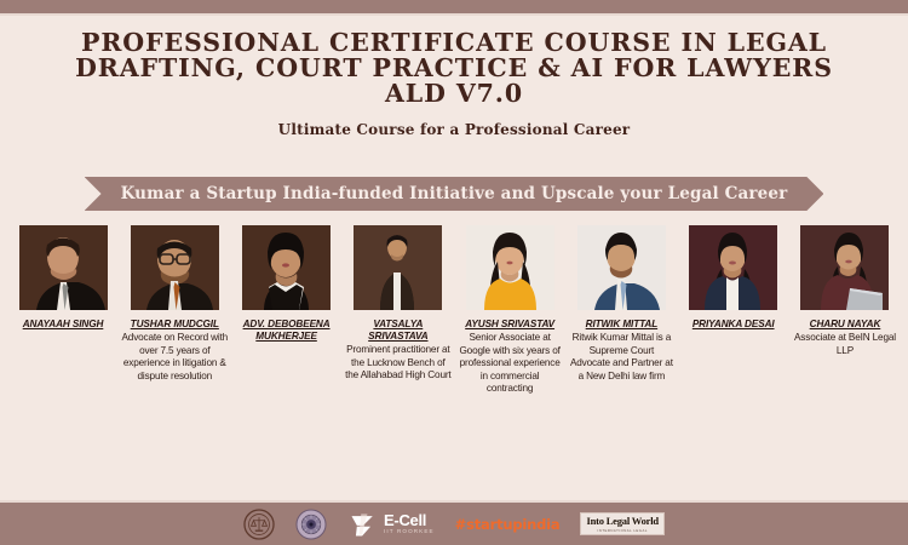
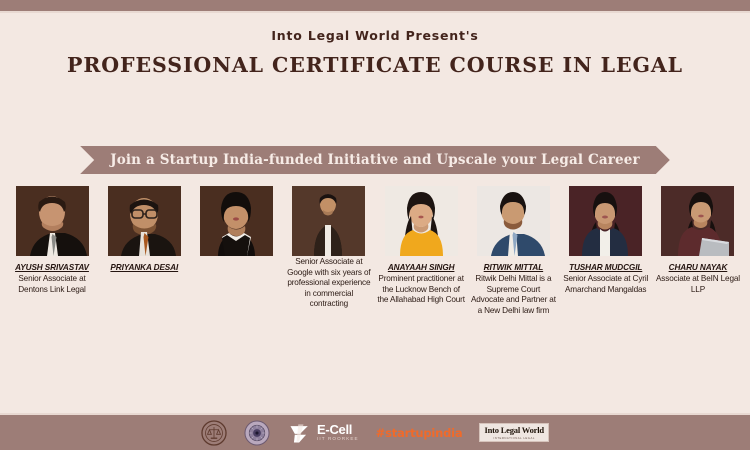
+ Into Legal World Present's
  PROFESSIONAL CERTIFICATE COURSE IN LEGAL
- DRAFTING, COURT PRACTICE & AI FOR LAWYERS
- ALD V7.0
- Ultimate Course for a Professional Career
- Kumar a Startup India-funded Initiative and Upscale your Legal Career
+ Join a Startup India-funded Initiative and Upscale your Legal Career
- ANAYAAH SINGH
+ AYUSH SRIVASTAV
+ Senior Associate at Dentons Link Legal
- TUSHAR MUDCGIL
+ PRIYANKA DESAI
- Advocate on Record with over 7.5 years of experience in litigation & dispute resolution
- ADV. DEBOBEENA MUKHERJEE
- VATSALYA SRIVASTAVA
- Prominent practitioner at the Lucknow Bench of the Allahabad High Court
+ Senior Associate at Google with six years of professional experience in commercial contracting
- AYUSH SRIVASTAV
+ ANAYAAH SINGH
- Senior Associate at Google with six years of professional experience in commercial contracting
+ Prominent practitioner at the Lucknow Bench of the Allahabad High Court
  RITWIK MITTAL
- Ritwik Kumar Mittal is a Supreme Court Advocate and Partner at a New Delhi law firm
+ Ritwik Delhi Mittal is a Supreme Court Advocate and Partner at a New Delhi law firm
- PRIYANKA DESAI
+ TUSHAR MUDCGIL
+ Senior Associate at Cyril Amarchand Mangaldas
  CHARU NAYAK
  Associate at BeIN Legal LLP
  E-Cell
  #startupindia
  Into Legal World
